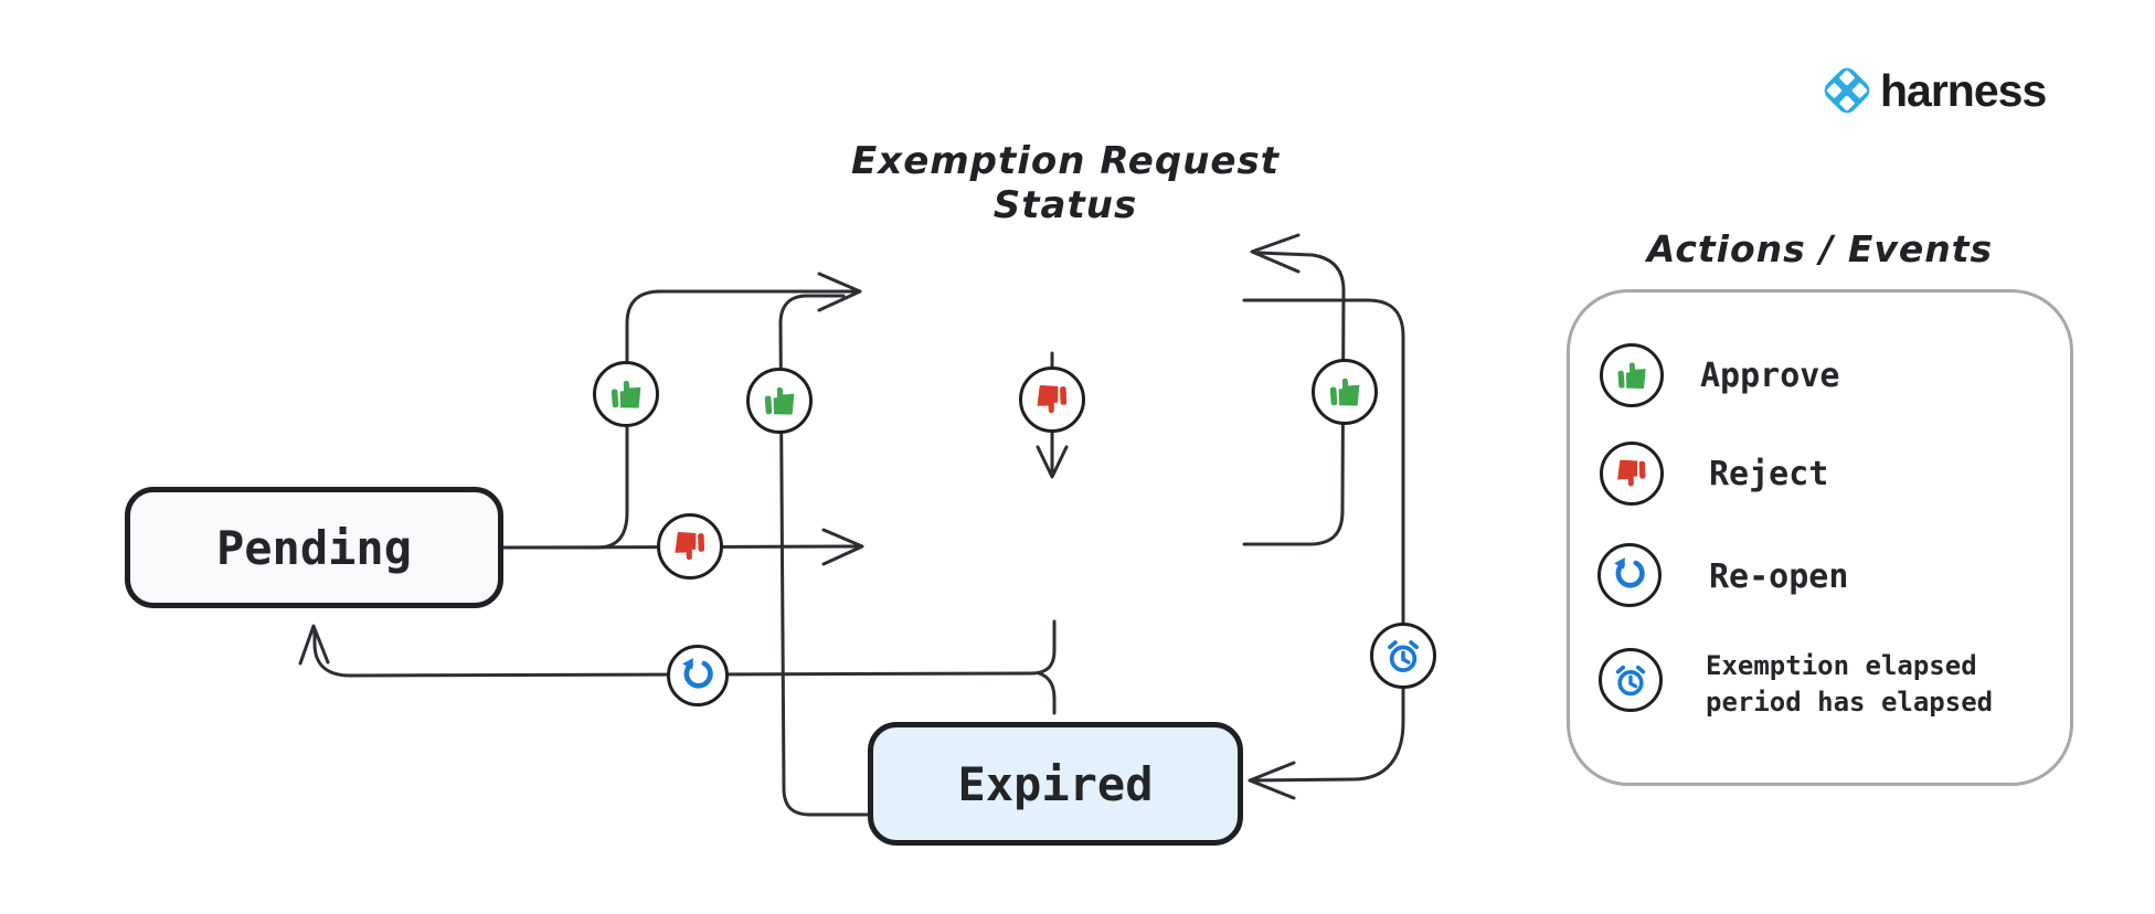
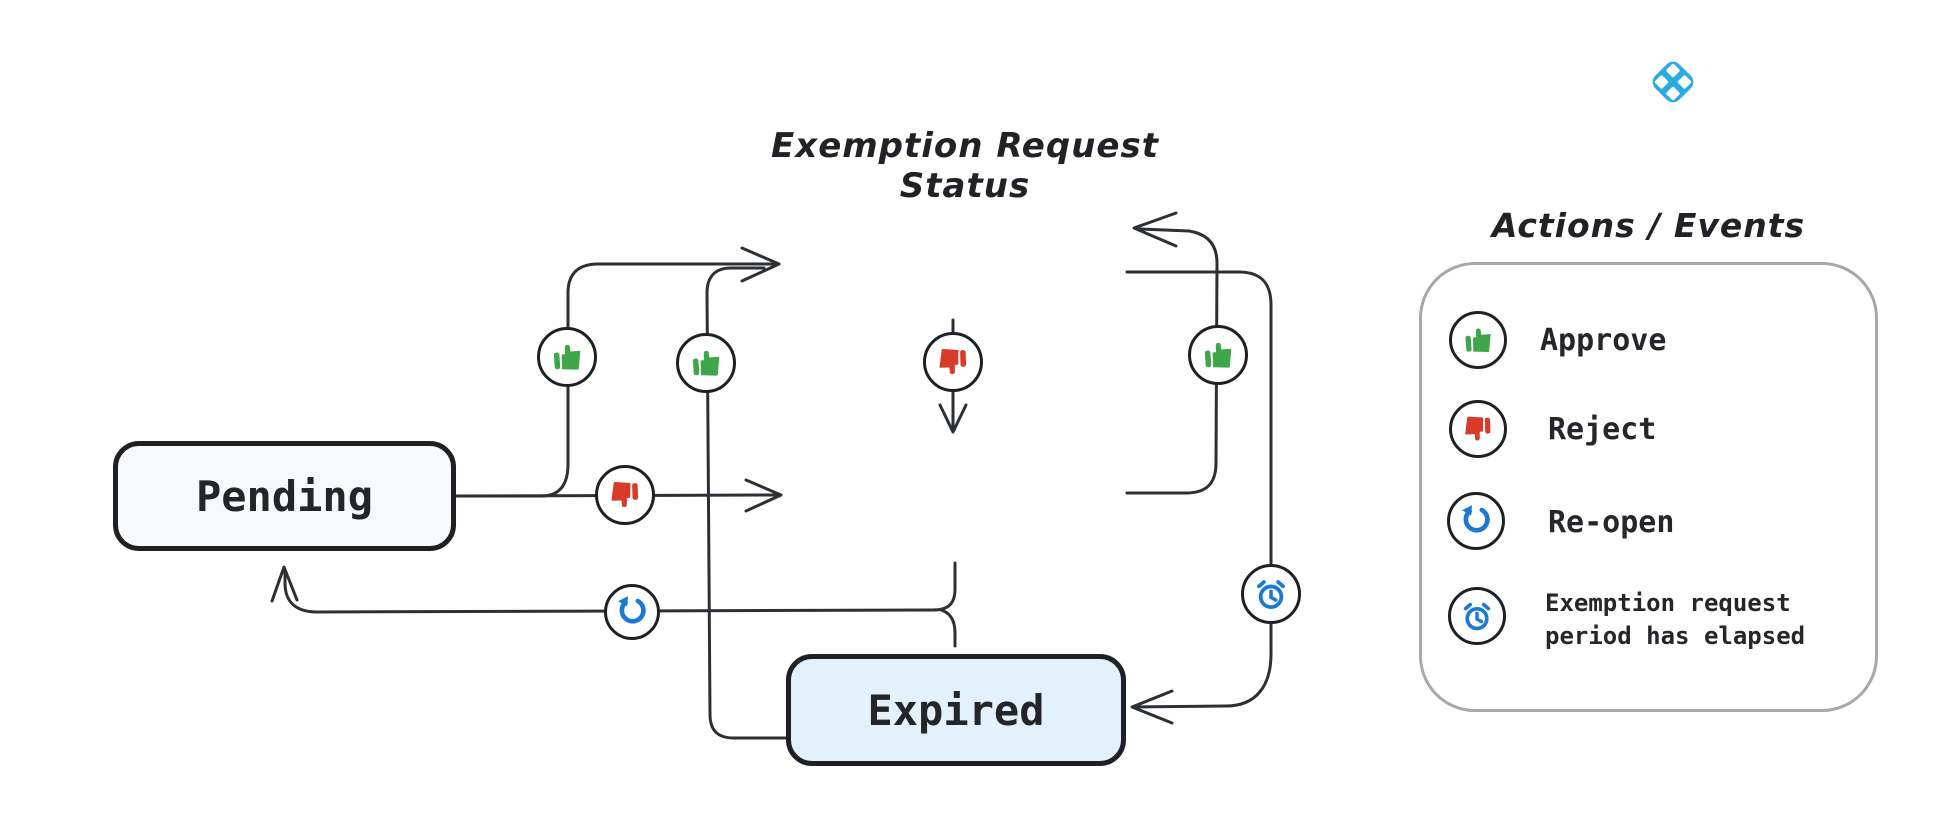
  Pending
  Expired
  Exemption Request Status
  Actions / Events
  Approve
  Reject
  Re-open
- Exemption elapsed period has elapsed
+ Exemption request period has elapsed
- harness
